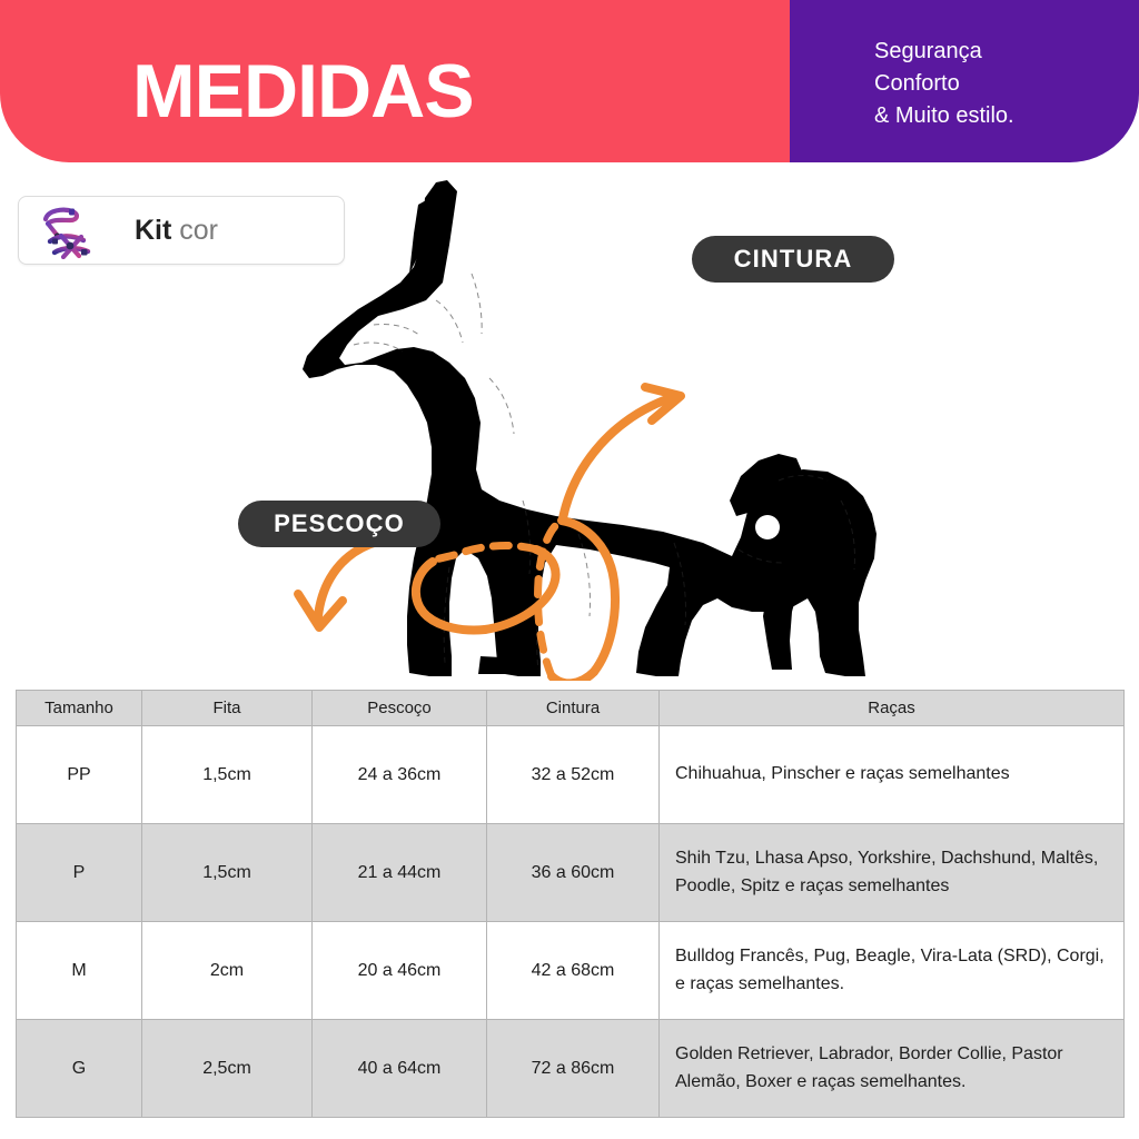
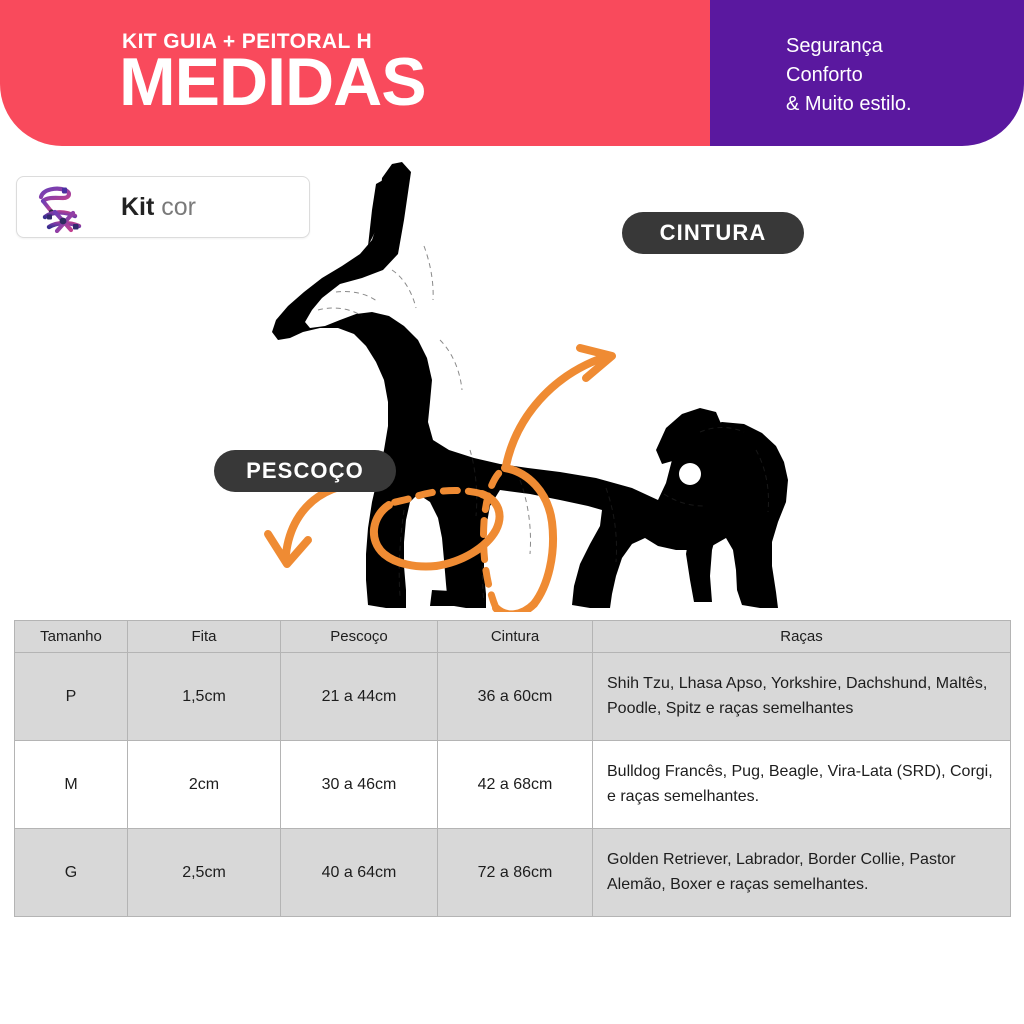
+ KIT GUIA + PEITORAL H
  MEDIDAS
  Segurança
  Conforto
  & Muito estilo.
  Kit cor
  CINTURA
  PESCOÇO
  Tamanho	Fita	Pescoço	Cintura	Raças
- PP	1,5cm	24 a 36cm	32 a 52cm	Chihuahua, Pinscher e raças semelhantes
  P	1,5cm	21 a 44cm	36 a 60cm	Shih Tzu, Lhasa Apso, Yorkshire, Dachshund, Maltês, Poodle, Spitz e raças semelhantes
- M	2cm	20 a 46cm	42 a 68cm	Bulldog Francês, Pug, Beagle, Vira-Lata (SRD), Corgi, e raças semelhantes.
+ M	2cm	30 a 46cm	42 a 68cm	Bulldog Francês, Pug, Beagle, Vira-Lata (SRD), Corgi, e raças semelhantes.
  G	2,5cm	40 a 64cm	72 a 86cm	Golden Retriever, Labrador, Border Collie, Pastor Alemão, Boxer e raças semelhantes.
